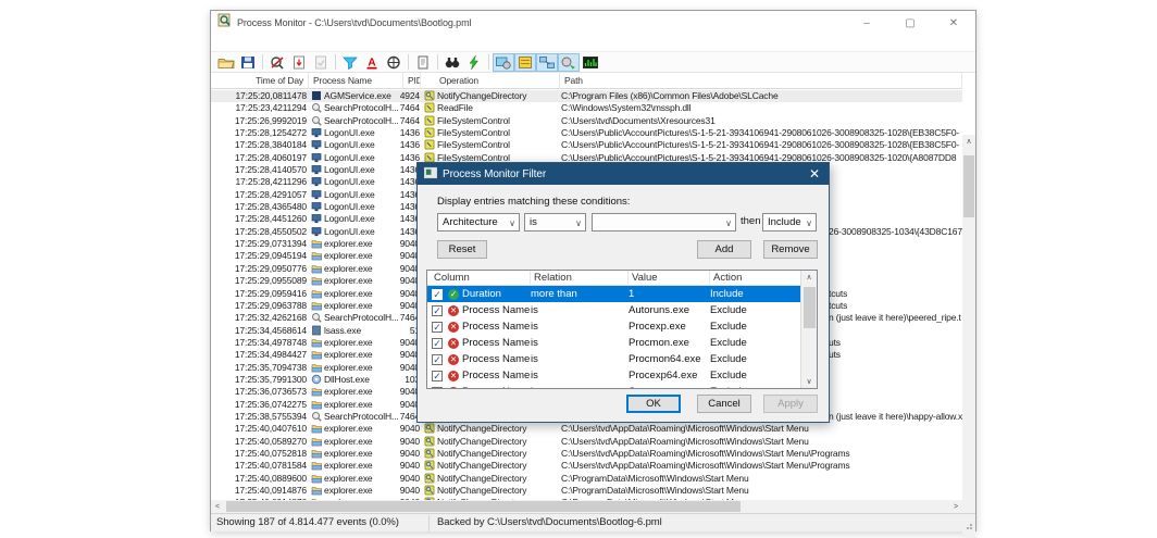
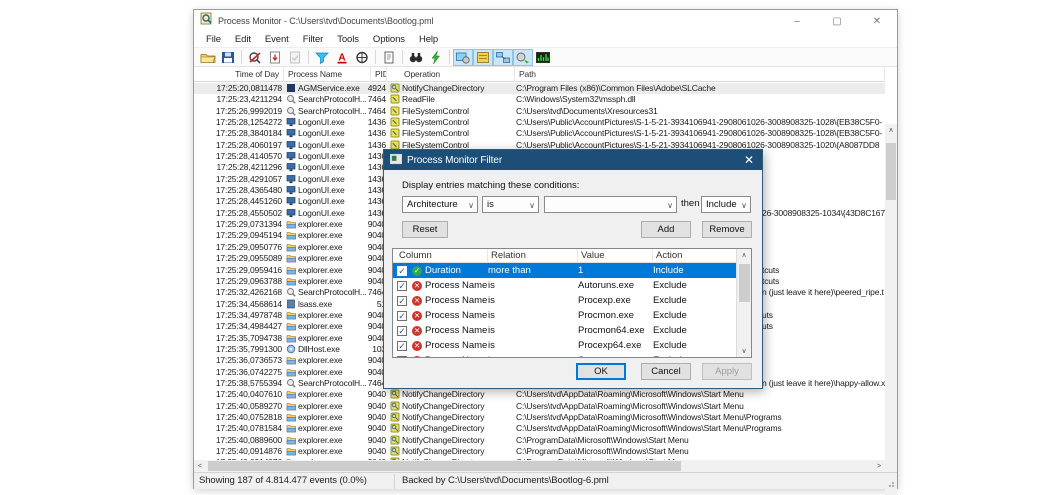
  Process Monitor - C:\Users\tvd\Documents\Bootlog.pml
  –
  ▢
  ✕
+ File
+ Edit
+ Event
+ Filter
+ Tools
+ Options
+ Help
  A
  Time of Day
  Process Name
  PID
  Operation
  Path
  17:25:20,0811478
  AGMService.exe
  4924
  NotifyChangeDirectory
  C:\Program Files (x86)\Common Files\Adobe\SLCache
  17:25:23,4211294
  SearchProtocolH...
  7464
  ReadFile
  C:\Windows\System32\mssph.dll
  17:25:26,9992019
  SearchProtocolH...
  7464
  FileSystemControl
  C:\Users\tvd\Documents\Xresources31
  17:25:28,1254272
  LogonUI.exe
  1436
  FileSystemControl
  C:\Users\Public\AccountPictures\S-1-5-21-3934106941-2908061026-3008908325-1028\{EB38C5F0-
  17:25:28,3840184
  LogonUI.exe
  1436
  FileSystemControl
  C:\Users\Public\AccountPictures\S-1-5-21-3934106941-2908061026-3008908325-1028\{EB38C5F0-
  17:25:28,4060197
  LogonUI.exe
  1436
  FileSystemControl
  C:\Users\Public\AccountPictures\S-1-5-21-3934106941-2908061026-3008908325-1020\{A8087DD8
  17:25:28,4140570
  LogonUI.exe
  143
  17:25:28,4211296
  LogonUI.exe
  143
  17:25:28,4291057
  LogonUI.exe
  143
  17:25:28,4365480
  LogonUI.exe
  143
  17:25:28,4451260
  LogonUI.exe
  143
  17:25:28,4550502
  LogonUI.exe
  143
  26-3008908325-1034\{43D8C167
  17:25:29,0731394
  explorer.exe
  904
  17:25:29,0945194
  explorer.exe
  904
  17:25:29,0950776
  explorer.exe
  904
  17:25:29,0955089
  explorer.exe
  904
  17:25:29,0959416
  explorer.exe
  904
  tcuts
  17:25:29,0963788
  explorer.exe
  904
  tcuts
  17:25:32,4262168
  SearchProtocolH...
  746
  n (just leave it here)\peered_ripe.t
  17:25:34,4568614
  lsass.exe
  17:25:34,4978748
  explorer.exe
  904
  uts
  17:25:34,4984427
  explorer.exe
  904
  uts
  17:25:35,7094738
  explorer.exe
  904
  17:25:35,7991300
  DllHost.exe
  17:25:36,0736573
  explorer.exe
  904
  17:25:36,0742275
  explorer.exe
  904
  17:25:38,5755394
  SearchProtocolH...
  746
  n (just leave it here)\happy-allow.x
  17:25:40,0407610
  explorer.exe
  9040
  NotifyChangeDirectory
  C:\Users\tvd\AppData\Roaming\Microsoft\Windows\Start Menu
  17:25:40,0589270
  explorer.exe
  9040
  NotifyChangeDirectory
  C:\Users\tvd\AppData\Roaming\Microsoft\Windows\Start Menu
  17:25:40,0752818
  explorer.exe
  9040
  NotifyChangeDirectory
  C:\Users\tvd\AppData\Roaming\Microsoft\Windows\Start Menu\Programs
  17:25:40,0781584
  explorer.exe
  9040
  NotifyChangeDirectory
  C:\Users\tvd\AppData\Roaming\Microsoft\Windows\Start Menu\Programs
  17:25:40,0889600
  explorer.exe
  9040
  NotifyChangeDirectory
  C:\ProgramData\Microsoft\Windows\Start Menu
  17:25:40,0914876
  explorer.exe
  9040
  NotifyChangeDirectory
  C:\ProgramData\Microsoft\Windows\Start Menu
  Showing 187 of 4.814.477 events (0.0%)
  Backed by C:\Users\tvd\Documents\Bootlog-6.pml
  Process Monitor Filter
  ✕
  Display entries matching these conditions:
  Architecture
  ∨
  is
  ∨
  ∨
  then
  Include
  ∨
  Reset
  Add
  Remove
  Column
  Relation
  Value
  Action
  ✓
  ✓
  Duration
  more than
  1
  Include
  ✓
  ✕
  Process Name
  is
  Autoruns.exe
  Exclude
  ✓
  ✕
  Process Name
  is
  Procexp.exe
  Exclude
  ✓
  ✕
  Process Name
  is
  Procmon.exe
  Exclude
  ✓
  ✕
  Process Name
  is
  Procmon64.exe
  Exclude
  ✓
  ✕
  Process Name
  is
  Procexp64.exe
  Exclude
  OK
  Cancel
  Apply
